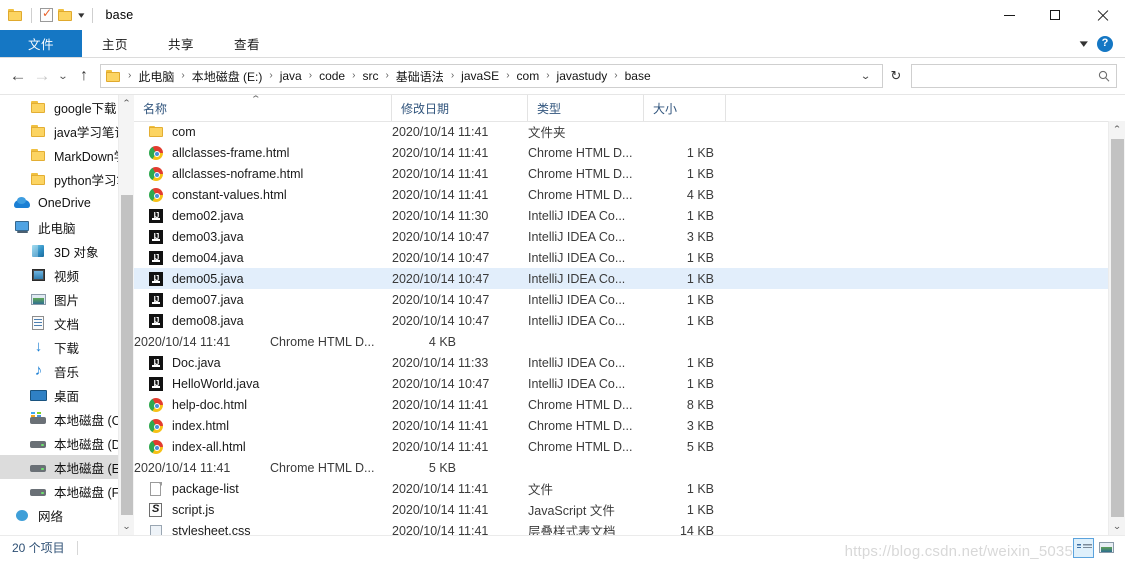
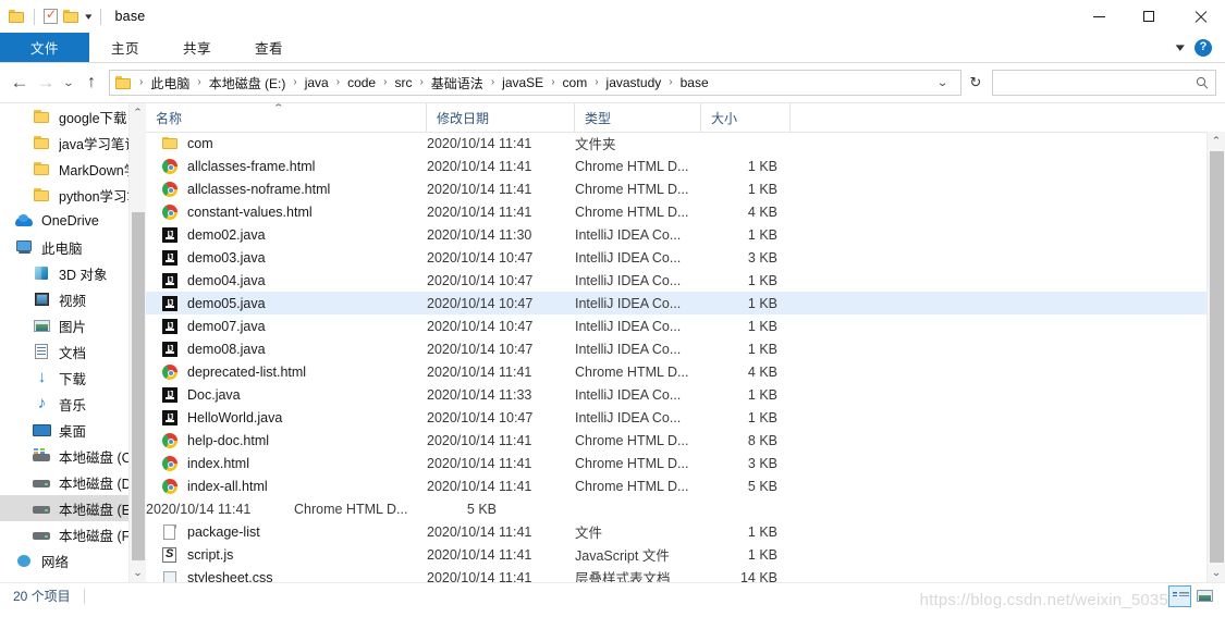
  ▾
  base
  文件
  主页
  共享
  查看
  ▾
  ?
  ←
  →
  ⌄
  ↑
  ›
  此电脑
  ›
  本地磁盘 (E:)
  ›
  java
  ›
  code
  ›
  src
  ›
  基础语法
  ›
  javaSE
  ›
  com
  ›
  javastudy
  ›
  base
  ⌄
  ↻
  google下载
  java学习笔
  MarkDown
  python学习
  OneDrive
  此电脑
  3D 对象
  视频
  图片
  文档
  ↓
  下载
  ♪
  音乐
  桌面
  本地磁盘 (C
  本地磁盘 (D
  本地磁盘 (E
  本地磁盘 (F
  网络
  ⌃
  ⌄
  名称
  ⌃
  修改日期
  类型
  大小
  com
  2020/10/14 11:41
  文件夹
  allclasses-frame.html
  2020/10/14 11:41
  Chrome HTML D...
  1 KB
  allclasses-noframe.html
  2020/10/14 11:41
  Chrome HTML D...
  1 KB
  constant-values.html
  2020/10/14 11:41
  Chrome HTML D...
  4 KB
  IJ
  demo02.java
  2020/10/14 11:30
  IntelliJ IDEA Co...
  1 KB
  IJ
  demo03.java
  2020/10/14 10:47
  IntelliJ IDEA Co...
  3 KB
  IJ
  demo04.java
  2020/10/14 10:47
  IntelliJ IDEA Co...
  1 KB
  IJ
  demo05.java
  2020/10/14 10:47
  IntelliJ IDEA Co...
  1 KB
  IJ
  demo07.java
  2020/10/14 10:47
  IntelliJ IDEA Co...
  1 KB
  IJ
  demo08.java
  2020/10/14 10:47
  IntelliJ IDEA Co...
  1 KB
+ deprecated-list.html
  2020/10/14 11:41
  Chrome HTML D...
  4 KB
  IJ
  Doc.java
  2020/10/14 11:33
  IntelliJ IDEA Co...
  1 KB
  IJ
  HelloWorld.java
  2020/10/14 10:47
  IntelliJ IDEA Co...
  1 KB
  help-doc.html
  2020/10/14 11:41
  Chrome HTML D...
  8 KB
  index.html
  2020/10/14 11:41
  Chrome HTML D...
  3 KB
  index-all.html
  2020/10/14 11:41
  Chrome HTML D...
  5 KB
  2020/10/14 11:41
  Chrome HTML D...
  5 KB
  package-list
  2020/10/14 11:41
  文件
  1 KB
  script.js
  2020/10/14 11:41
  JavaScript 文件
  1 KB
  stylesheet.css
  2020/10/14 11:41
  层叠样式表文档
  14 KB
  ⌃
  ⌄
  20 个项目
  https://blog.csdn.net/weixin_5035
